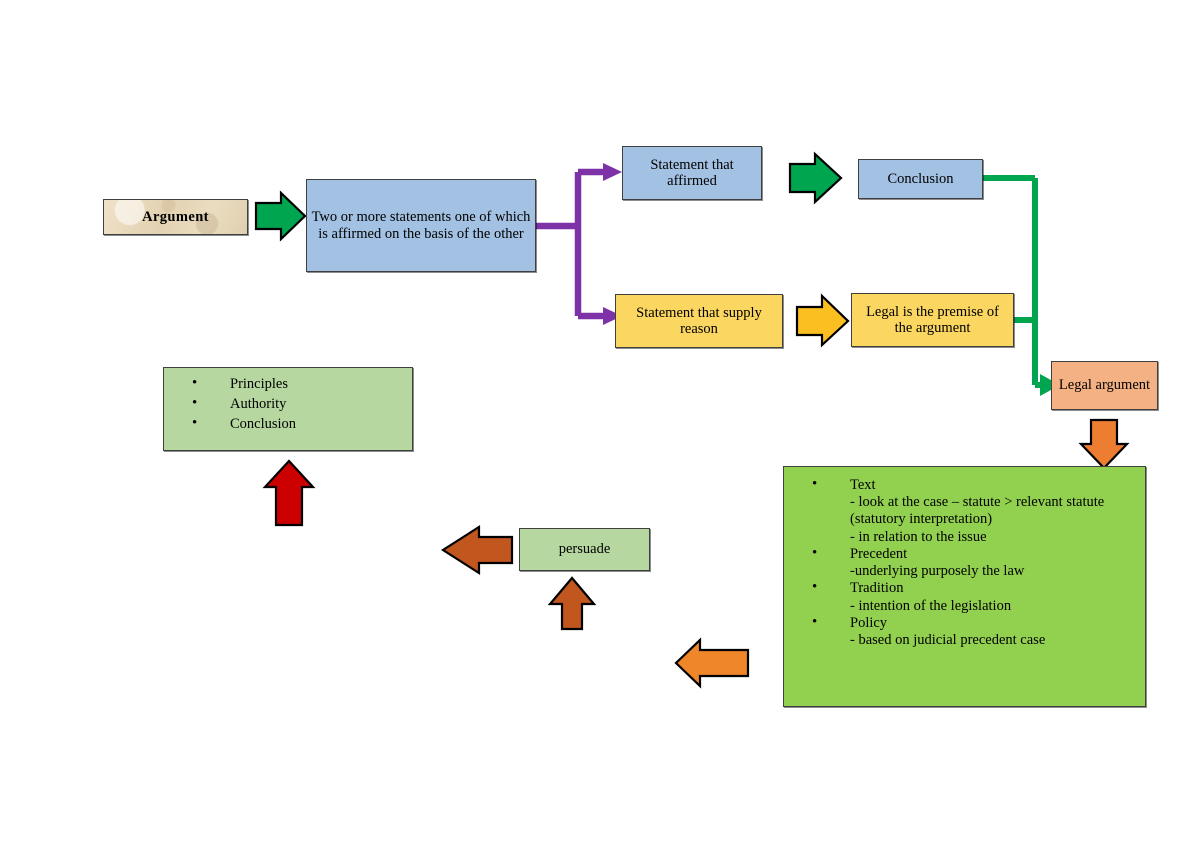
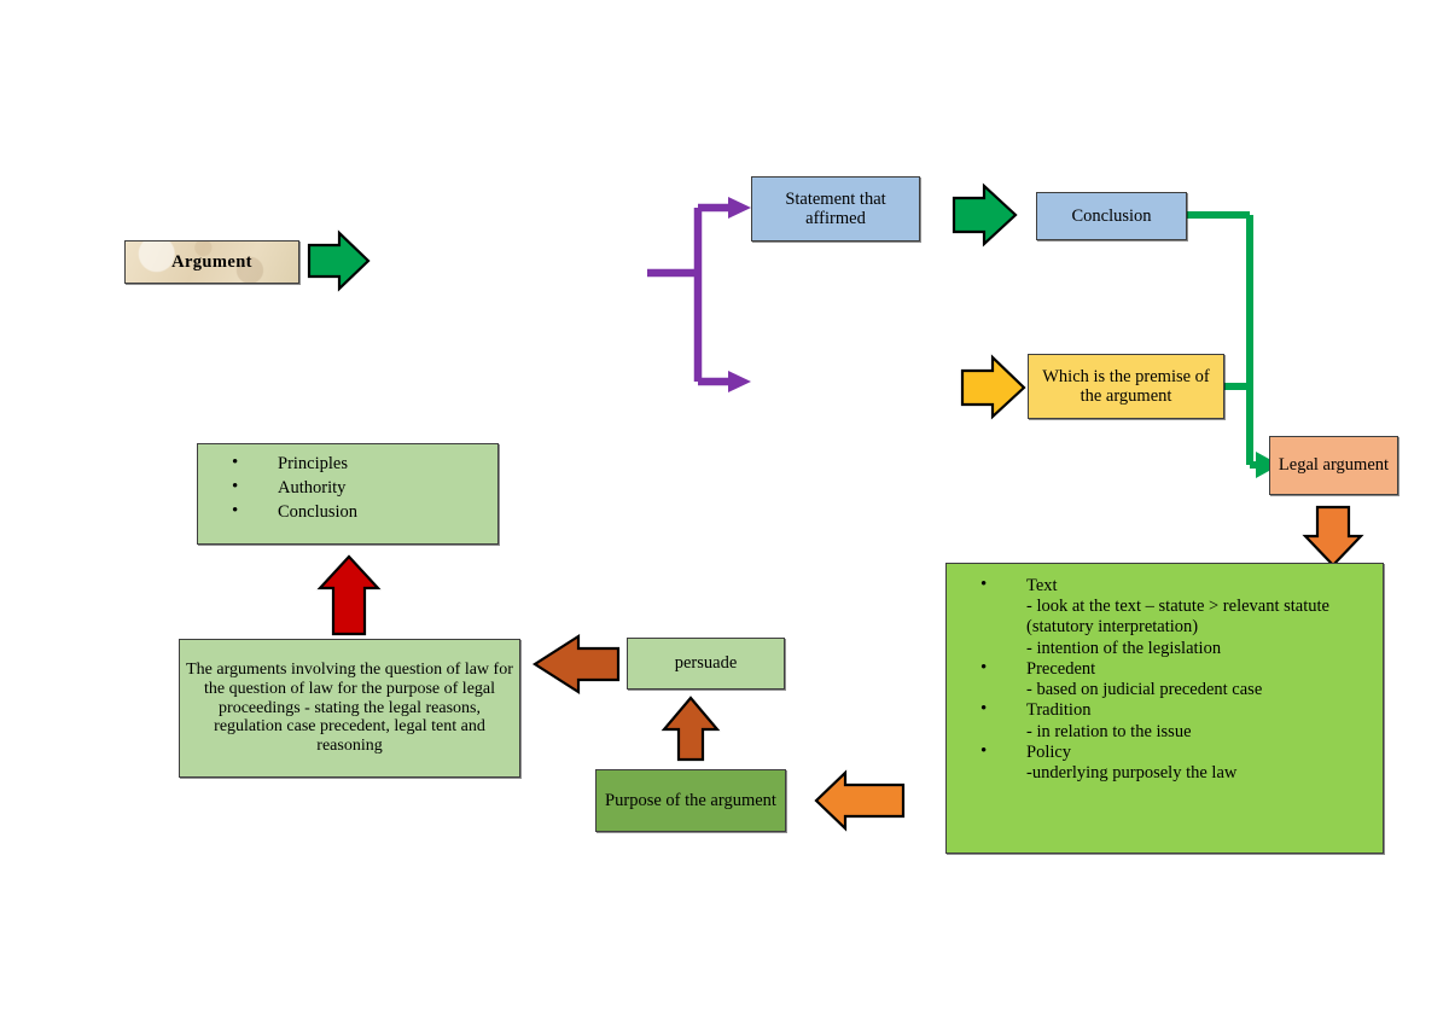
  Argument
- Two or more statements one of which is affirmed on the basis of the other
  Statement that affirmed
  Conclusion
- Statement that supply reason
- Legal is the premise of the argument
+ Which is the premise of the argument
  Legal argument
  Text
- - look at the case – statute > relevant statute
+ - look at the text – statute > relevant statute
  (statutory interpretation)
- - in relation to the issue
+ - intention of the legislation
  Precedent
- -underlying purposely the law
+ - based on judicial precedent case
  Tradition
- - intention of the legislation
+ - in relation to the issue
  Policy
- - based on judicial precedent case
+ -underlying purposely the law
+ Purpose of the argument
  persuade
+ The arguments involving the question of law for the question of law for the purpose of legal proceedings - stating the legal reasons, regulation case precedent, legal tent and reasoning
  Principles
  Authority
  Conclusion
